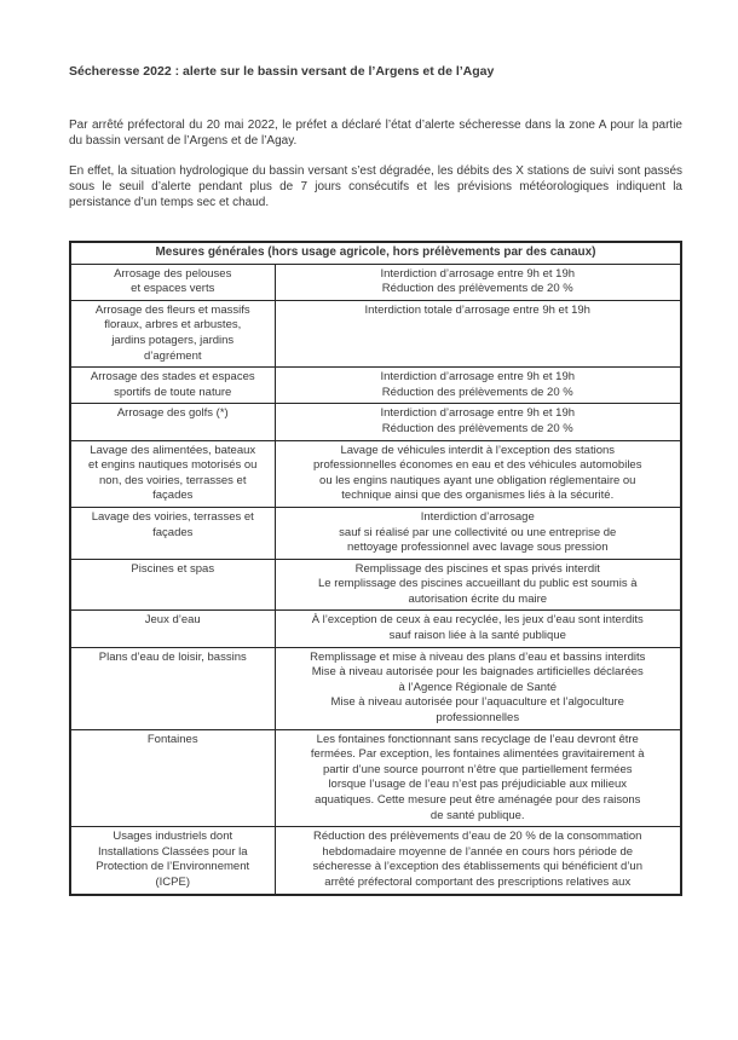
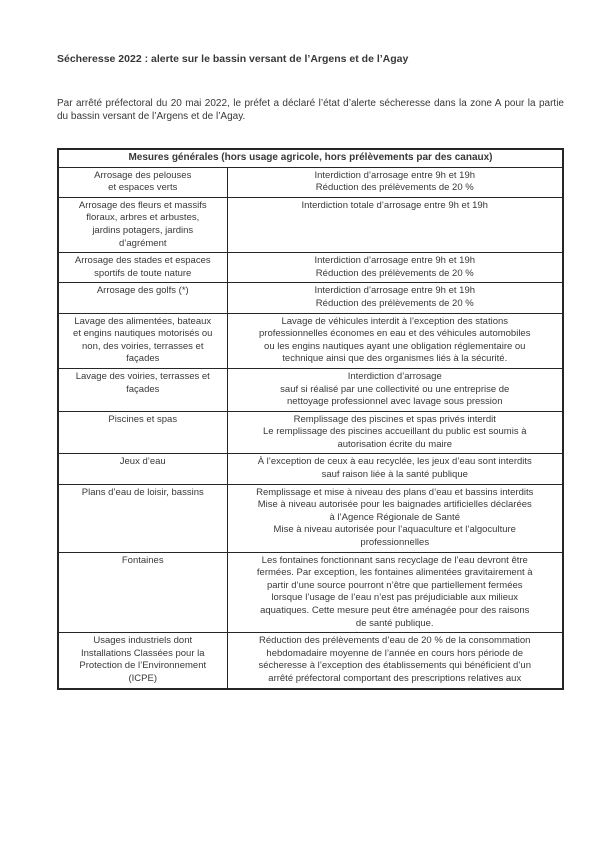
  Sécheresse 2022 : alerte sur le bassin versant de l’Argens et de l’Agay
  Par arrêté préfectoral du 20 mai 2022, le préfet a déclaré l’état d’alerte sécheresse dans la zone A pour la partie du bassin versant de l’Argens et de l’Agay.
- En effet, la situation hydrologique du bassin versant s’est dégradée, les débits des X stations de suivi sont passés sous le seuil d’alerte pendant plus de 7 jours consécutifs et les prévisions météorologiques indiquent la persistance d’un temps sec et chaud.
  Mesures générales (hors usage agricole, hors prélèvements par des canaux)
  Arrosage des pelouses et espaces verts	Interdiction d’arrosage entre 9h et 19h Réduction des prélèvements de 20 %
  Arrosage des fleurs et massifs floraux, arbres et arbustes, jardins potagers, jardins d’agrément	Interdiction totale d’arrosage entre 9h et 19h
  Arrosage des stades et espaces sportifs de toute nature	Interdiction d’arrosage entre 9h et 19h Réduction des prélèvements de 20 %
  Arrosage des golfs (*)	Interdiction d’arrosage entre 9h et 19h Réduction des prélèvements de 20 %
  Lavage des alimentées, bateaux et engins nautiques motorisés ou non, des voiries, terrasses et façades	Lavage de véhicules interdit à l’exception des stations professionnelles économes en eau et des véhicules automobiles ou les engins nautiques ayant une obligation réglementaire ou technique ainsi que des organismes liés à la sécurité.
  Lavage des voiries, terrasses et façades	Interdiction d’arrosage sauf si réalisé par une collectivité ou une entreprise de nettoyage professionnel avec lavage sous pression
  Piscines et spas	Remplissage des piscines et spas privés interdit Le remplissage des piscines accueillant du public est soumis à autorisation écrite du maire
  Jeux d’eau	À l’exception de ceux à eau recyclée, les jeux d’eau sont interdits sauf raison liée à la santé publique
  Plans d’eau de loisir, bassins	Remplissage et mise à niveau des plans d’eau et bassins interdits Mise à niveau autorisée pour les baignades artificielles déclarées à l’Agence Régionale de Santé Mise à niveau autorisée pour l’aquaculture et l’algoculture professionnelles
  Fontaines	Les fontaines fonctionnant sans recyclage de l’eau devront être fermées. Par exception, les fontaines alimentées gravitairement à partir d’une source pourront n’être que partiellement fermées lorsque l’usage de l’eau n’est pas préjudiciable aux milieux aquatiques. Cette mesure peut être aménagée pour des raisons de santé publique.
  Usages industriels dont Installations Classées pour la Protection de l’Environnement (ICPE)	Réduction des prélèvements d’eau de 20 % de la consommation hebdomadaire moyenne de l’année en cours hors période de sécheresse à l’exception des établissements qui bénéficient d’un arrêté préfectoral comportant des prescriptions relatives aux
